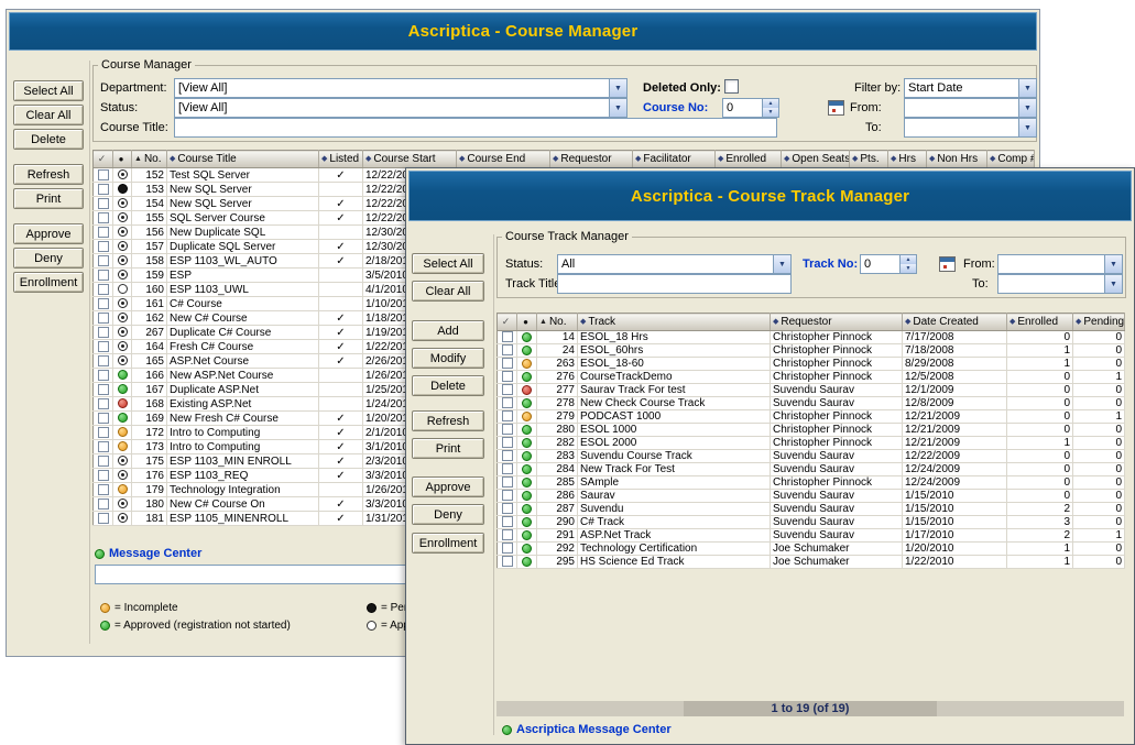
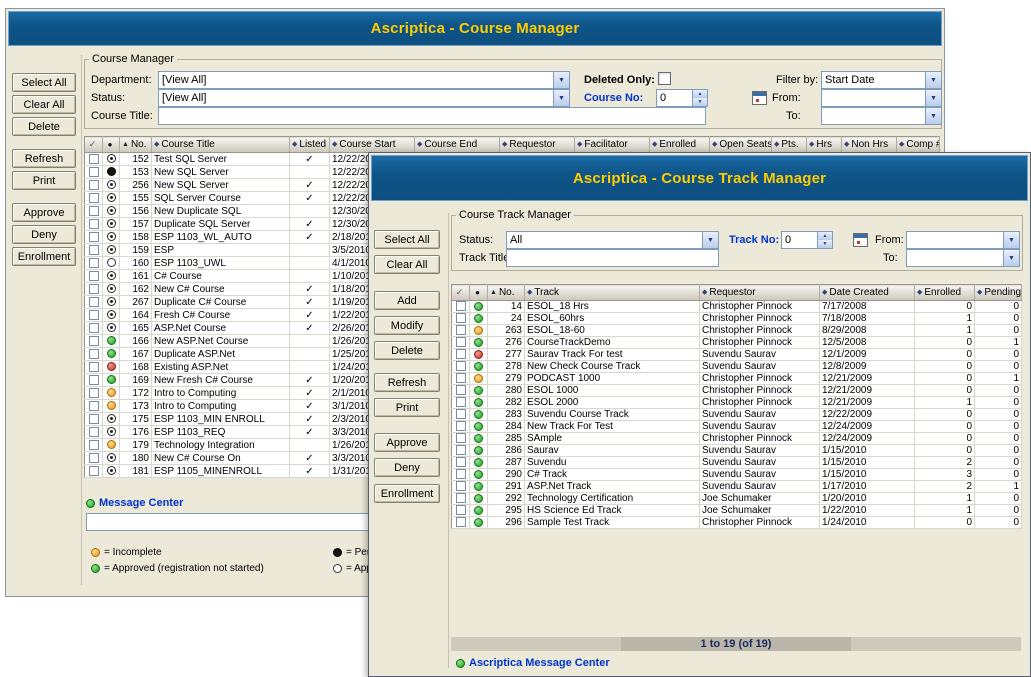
  Ascriptica - Course Manager
  Select All
  Clear All
  Delete
  Refresh
  Print
  Approve
  Deny
  Enrollment
  Course Manager
  Department:
  [View All]
  Deleted Only:
  Filter by:
  Start Date
  Status:
  [View All]
  Course No:
  0
  From:
  Course Title:
  To:
  ✓	●	No.	Course Title	Listed	Course Start	Course End	Requestor	Facilitator	Enrolled	Open Seats	Pts.	Hrs	Non Hrs	Comp #
  		152	Test SQL Server	✓	12/22/2
  		153	New SQL Server		12/22/2
- 		154	New SQL Server	✓	12/22/2
+ 		256	New SQL Server	✓	12/22/2
  		155	SQL Server Course	✓	12/22/2
  		156	New Duplicate SQL		12/30/2
  		157	Duplicate SQL Server	✓	12/30/2
  		158	ESP 1103_WL_AUTO	✓	2/18/20
  		160	ESP 1103_UWL		4/1/201
  		161	C# Course		1/10/20
  		162	New C# Course	✓	1/18/20
  		267	Duplicate C# Course	✓	1/19/20
  		164	Fresh C# Course	✓	1/22/20
  		165	ASP.Net Course	✓	2/26/20
  		166	New ASP.Net Course		1/26/20
  		167	Duplicate ASP.Net		1/25/20
  		168	Existing ASP.Net		1/24/20
  		169	New Fresh C# Course	✓	1/20/20
  		172	Intro to Computing	✓	2/1/201
  		173	Intro to Computing	✓	3/1/201
  		175	ESP 1103_MIN ENROLL	✓	2/3/201
  		176	ESP 1103_REQ	✓	3/3/201
  		179	Technology Integration		1/26/20
  		180	New C# Course On	✓	3/3/201
  		181	ESP 1105_MINENROLL	✓	1/31/20
  Message Center
  = Incomplete
  = Approved (registration not started)
  Ascriptica - Course Track Manager
  Select All
  Clear All
  Add
  Modify
  Delete
  Refresh
  Print
  Approve
  Deny
  Enrollment
  Course Track Manager
  Status:
  All
  Track No:
  0
  From:
  Track Titl
  To:
  ✓	●	No.	Track	Requestor	Date Created	Enrolled	Pending
  		14	ESOL_18 Hrs	Christopher Pinnock	7/17/2008	0	0
  		24	ESOL_60hrs	Christopher Pinnock	7/18/2008	1	0
  		263	ESOL_18-60	Christopher Pinnock	8/29/2008	1	0
  		276	CourseTrackDemo	Christopher Pinnock	12/5/2008	0	1
  		277	Saurav Track For test	Suvendu Saurav	12/1/2009	0	0
  		278	New Check Course Track	Suvendu Saurav	12/8/2009	0	0
  		279	PODCAST 1000	Christopher Pinnock	12/21/2009	0	1
  		280	ESOL 1000	Christopher Pinnock	12/21/2009	0	0
  		282	ESOL 2000	Christopher Pinnock	12/21/2009	1	0
  		283	Suvendu Course Track	Suvendu Saurav	12/22/2009	0	0
  		284	New Track For Test	Suvendu Saurav	12/24/2009	0	0
  		285	SAmple	Christopher Pinnock	12/24/2009	0	0
  		286	Saurav	Suvendu Saurav	1/15/2010	0	0
  		287	Suvendu	Suvendu Saurav	1/15/2010	2	0
  		290	C# Track	Suvendu Saurav	1/15/2010	3	0
  		291	ASP.Net Track	Suvendu Saurav	1/17/2010	2	1
  		292	Technology Certification	Joe Schumaker	1/20/2010	1	0
  		295	HS Science Ed Track	Joe Schumaker	1/22/2010	1	0
+ 		296	Sample Test Track	Christopher Pinnock	1/24/2010	0	0
  1 to 19 (of 19)
  Ascriptica Message Center
